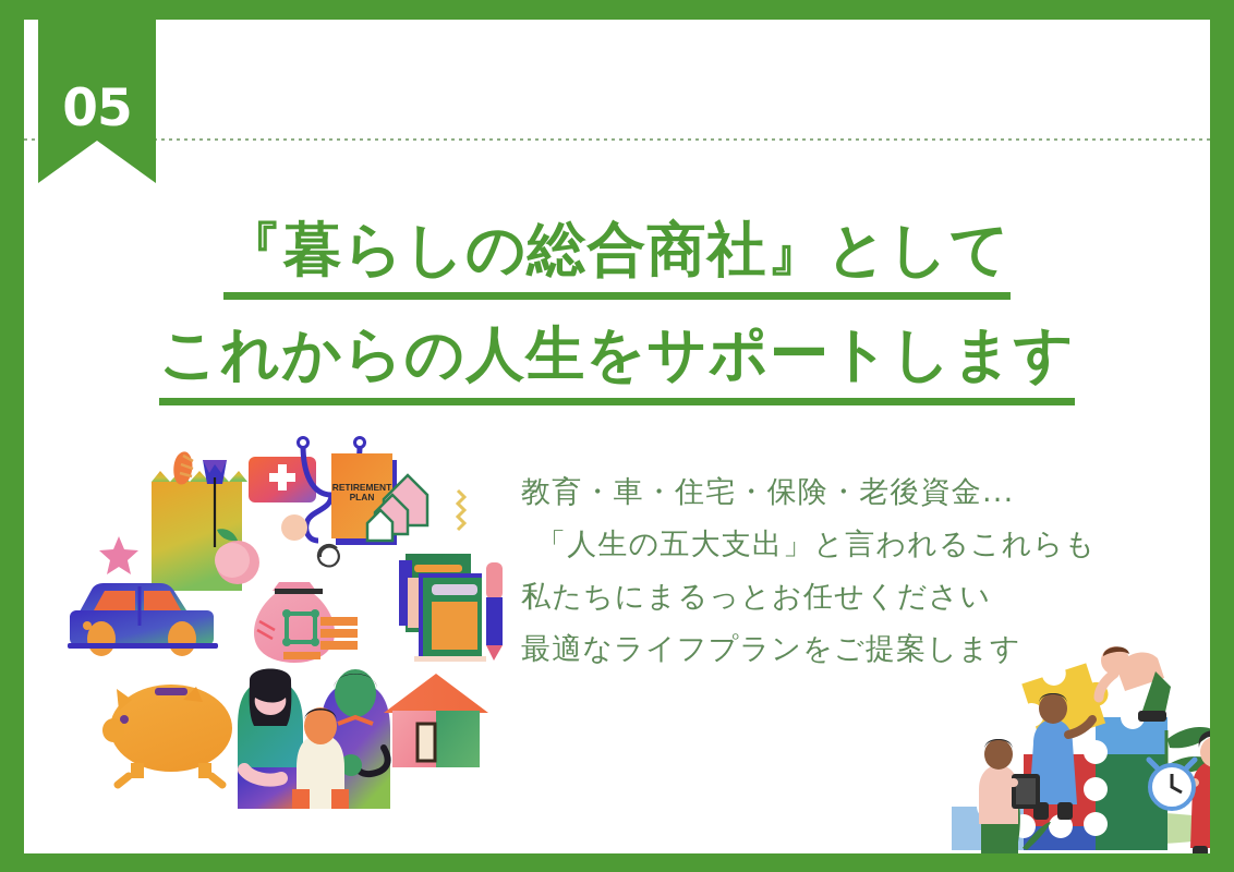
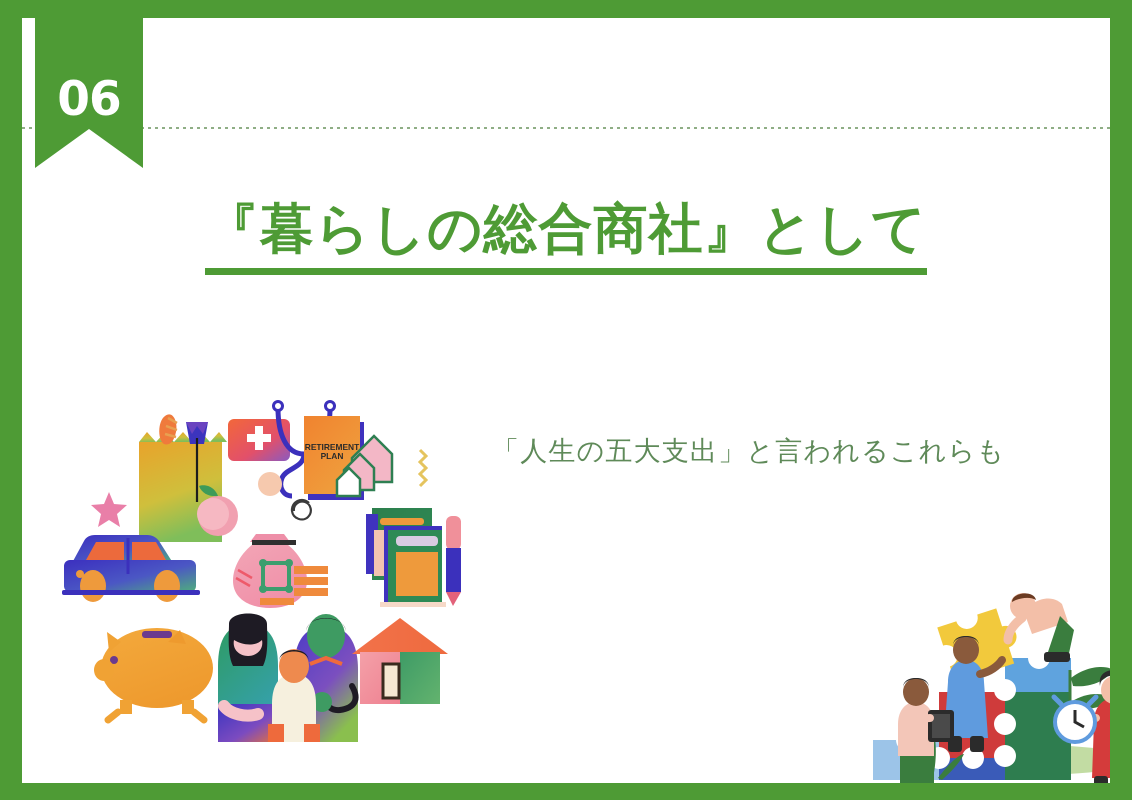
- 05
+ 06
  『暮らしの総合商社』として
- これからの人生をサポートします
- 教育・車・住宅・保険・老後資金...
  「人生の五大支出」と言われるこれらも
- 私たちにまるっとお任せください
- 最適なライフプランをご提案します
  RETIREMENT
  PLAN
